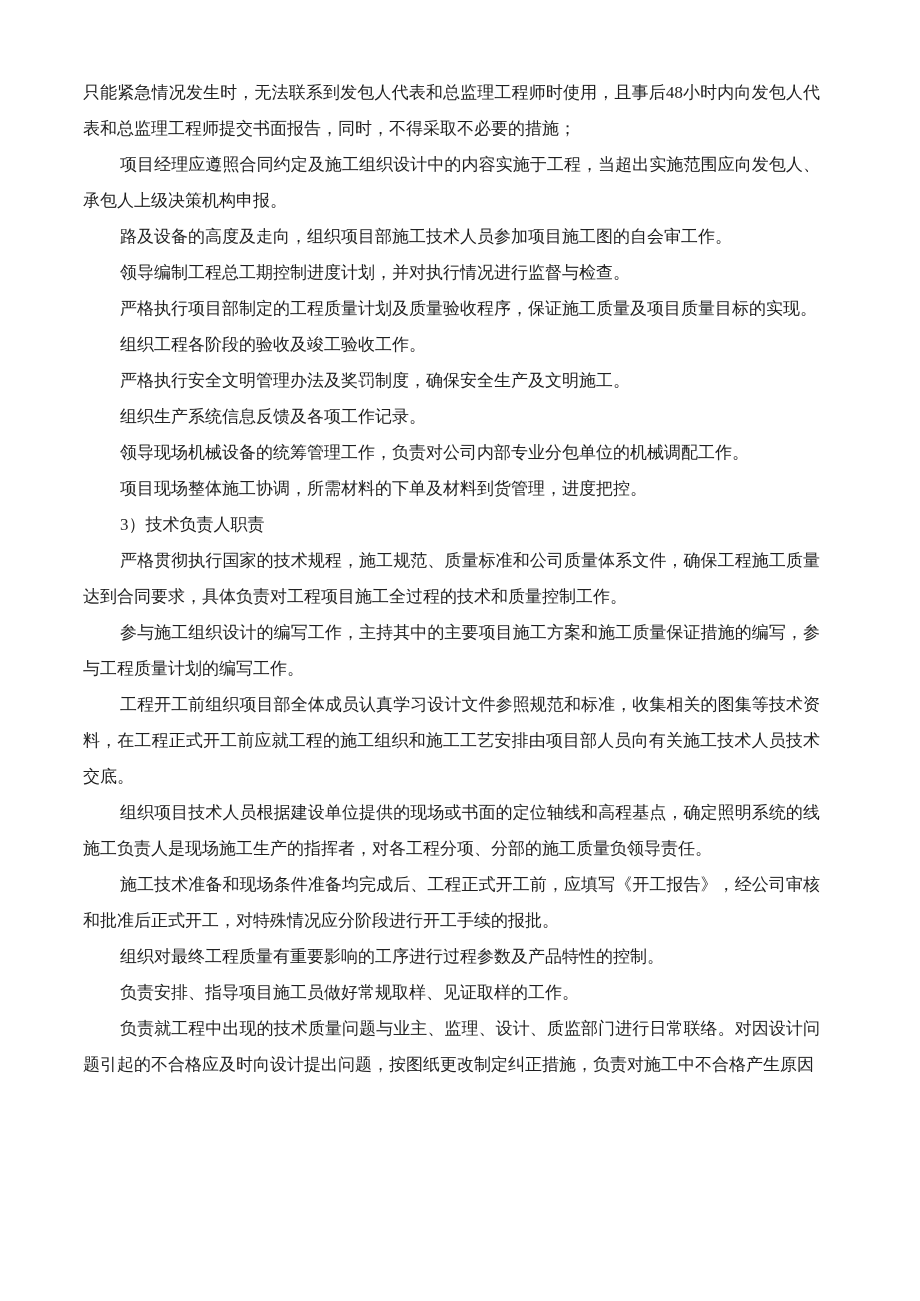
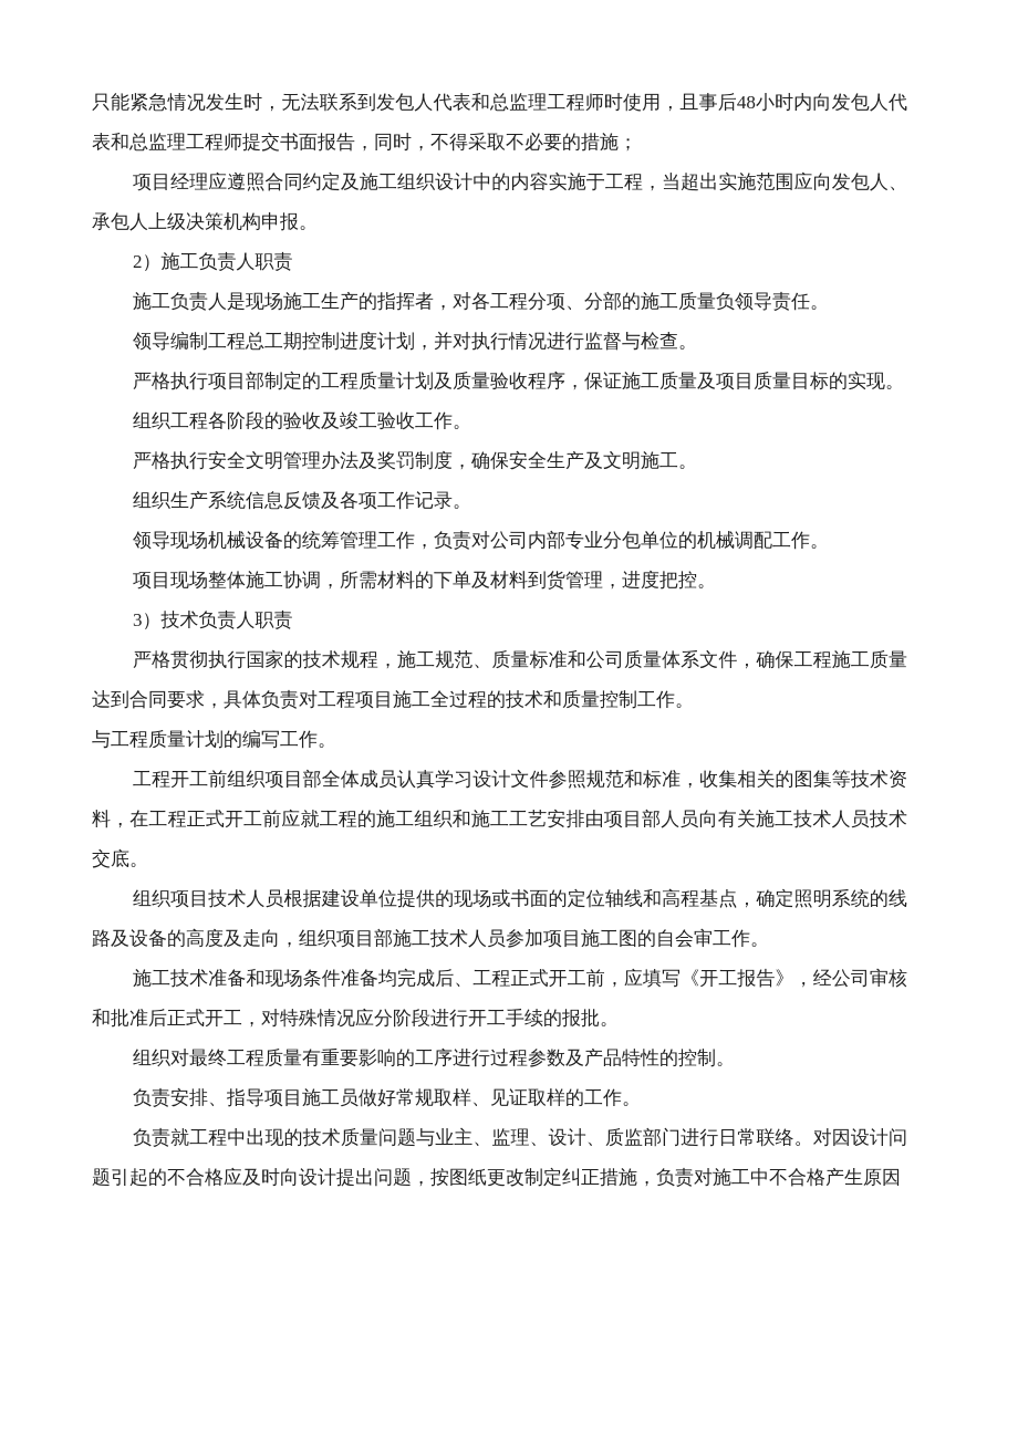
  只能紧急情况发生时，无法联系到发包人代表和总监理工程师时使用，且事后48小时内向发包人代
  表和总监理工程师提交书面报告，同时，不得采取不必要的措施；
  项目经理应遵照合同约定及施工组织设计中的内容实施于工程，当超出实施范围应向发包人、
  承包人上级决策机构申报。
+ 2）施工负责人职责
- 路及设备的高度及走向，组织项目部施工技术人员参加项目施工图的自会审工作。
+ 施工负责人是现场施工生产的指挥者，对各工程分项、分部的施工质量负领导责任。
  领导编制工程总工期控制进度计划，并对执行情况进行监督与检查。
  严格执行项目部制定的工程质量计划及质量验收程序，保证施工质量及项目质量目标的实现。
  组织工程各阶段的验收及竣工验收工作。
  严格执行安全文明管理办法及奖罚制度，确保安全生产及文明施工。
  组织生产系统信息反馈及各项工作记录。
  领导现场机械设备的统筹管理工作，负责对公司内部专业分包单位的机械调配工作。
  项目现场整体施工协调，所需材料的下单及材料到货管理，进度把控。
  3）技术负责人职责
  严格贯彻执行国家的技术规程，施工规范、质量标准和公司质量体系文件，确保工程施工质量
  达到合同要求，具体负责对工程项目施工全过程的技术和质量控制工作。
- 参与施工组织设计的编写工作，主持其中的主要项目施工方案和施工质量保证措施的编写，参
  与工程质量计划的编写工作。
  工程开工前组织项目部全体成员认真学习设计文件参照规范和标准，收集相关的图集等技术资
  料，在工程正式开工前应就工程的施工组织和施工工艺安排由项目部人员向有关施工技术人员技术
  交底。
  组织项目技术人员根据建设单位提供的现场或书面的定位轴线和高程基点，确定照明系统的线
- 施工负责人是现场施工生产的指挥者，对各工程分项、分部的施工质量负领导责任。
+ 路及设备的高度及走向，组织项目部施工技术人员参加项目施工图的自会审工作。
  施工技术准备和现场条件准备均完成后、工程正式开工前，应填写《开工报告》，经公司审核
  和批准后正式开工，对特殊情况应分阶段进行开工手续的报批。
  组织对最终工程质量有重要影响的工序进行过程参数及产品特性的控制。
  负责安排、指导项目施工员做好常规取样、见证取样的工作。
  负责就工程中出现的技术质量问题与业主、监理、设计、质监部门进行日常联络。对因设计问
  题引起的不合格应及时向设计提出问题，按图纸更改制定纠正措施，负责对施工中不合格产生原因
